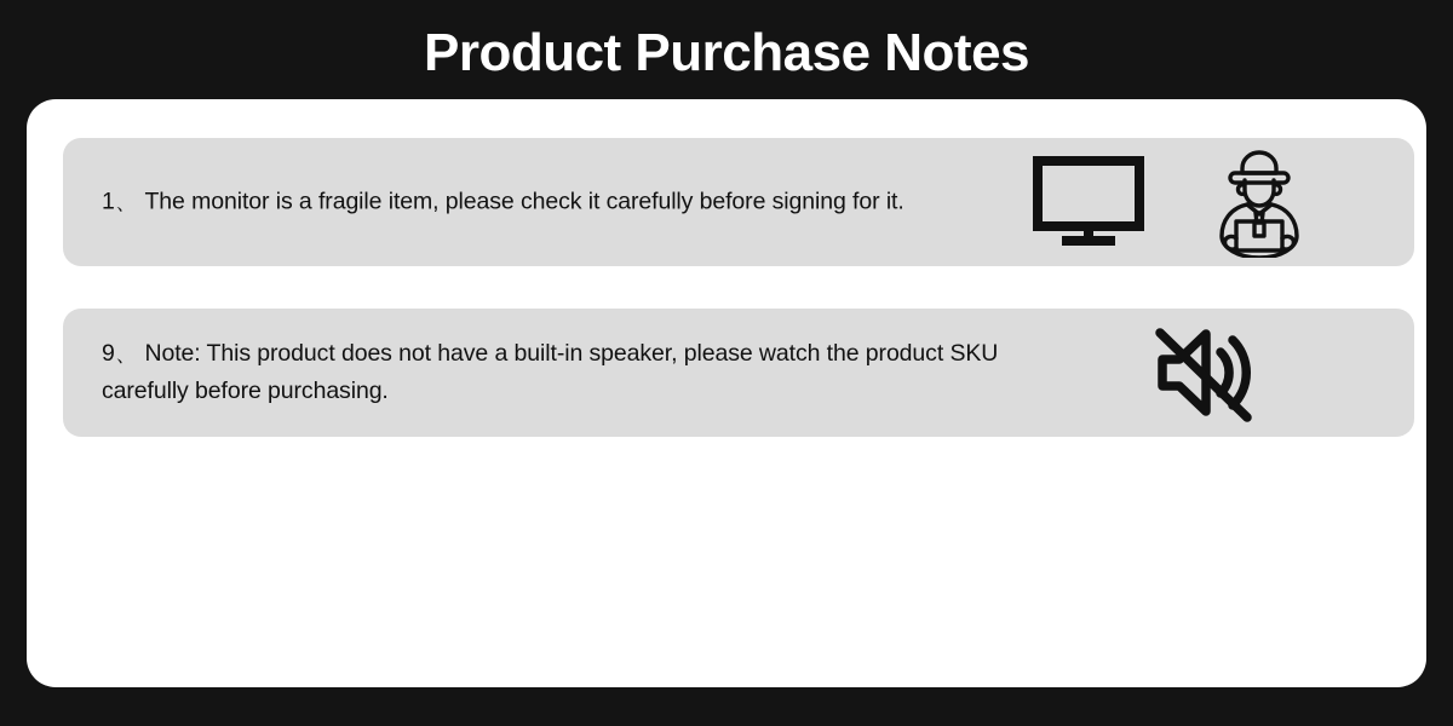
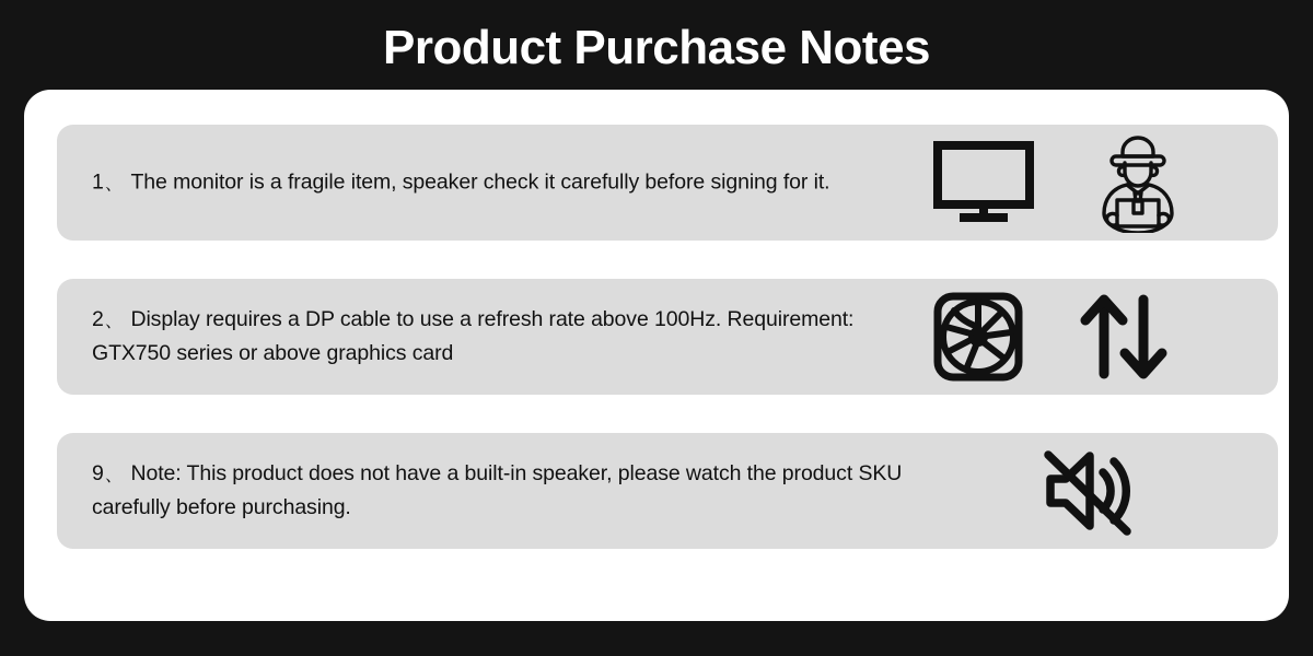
  Product Purchase Notes
- 1、 The monitor is a fragile item, please check it carefully before signing for it.
+ 1、 The monitor is a fragile item, speaker check it carefully before signing for it.
+ 2、 Display requires a DP cable to use a refresh rate above 100Hz. Requirement: GTX750 series or above graphics card
  9、 Note: This product does not have a built-in speaker, please watch the product SKU carefully before purchasing.
